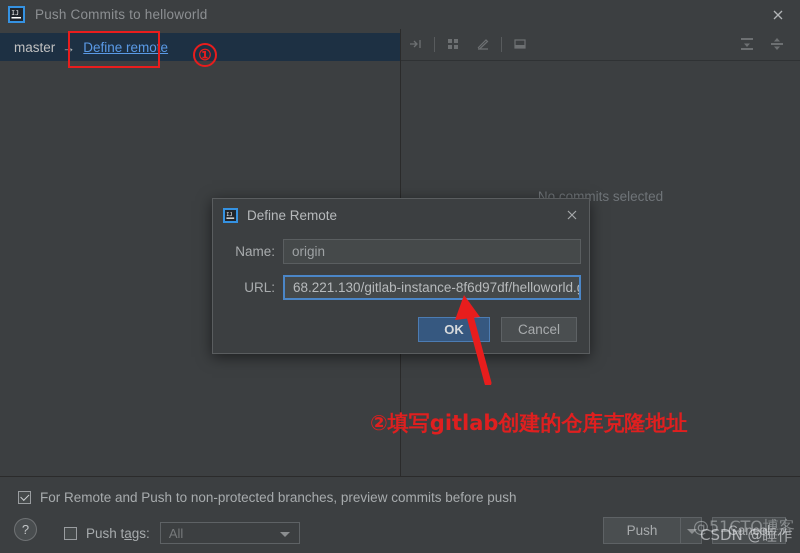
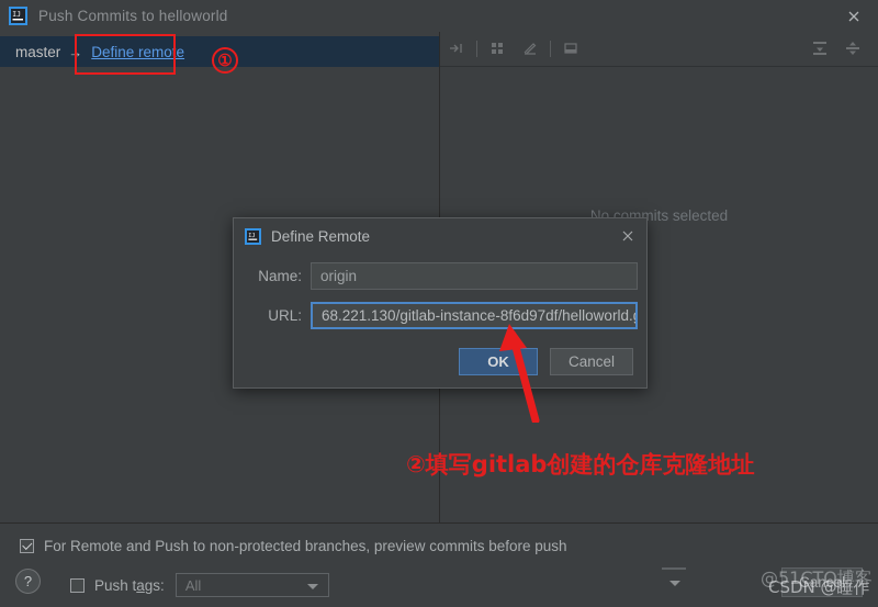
  IJ
  Push Commits to helloworld
  master
  →
  Define remote
  No commits selected
  For Remote and Push to non-protected branches, preview commits before push
  ?
  Push tags:
  All
- Push
  Cancel
  Define Remote
  Name:
  origin
  URL:
  68.221.130/gitlab-instance-8f6d97df/helloworld.g
  OK
  Cancel
  ①
  ②填写gitlab创建的仓库克隆地址
  @51CTO博客
  CSDN @睡作
